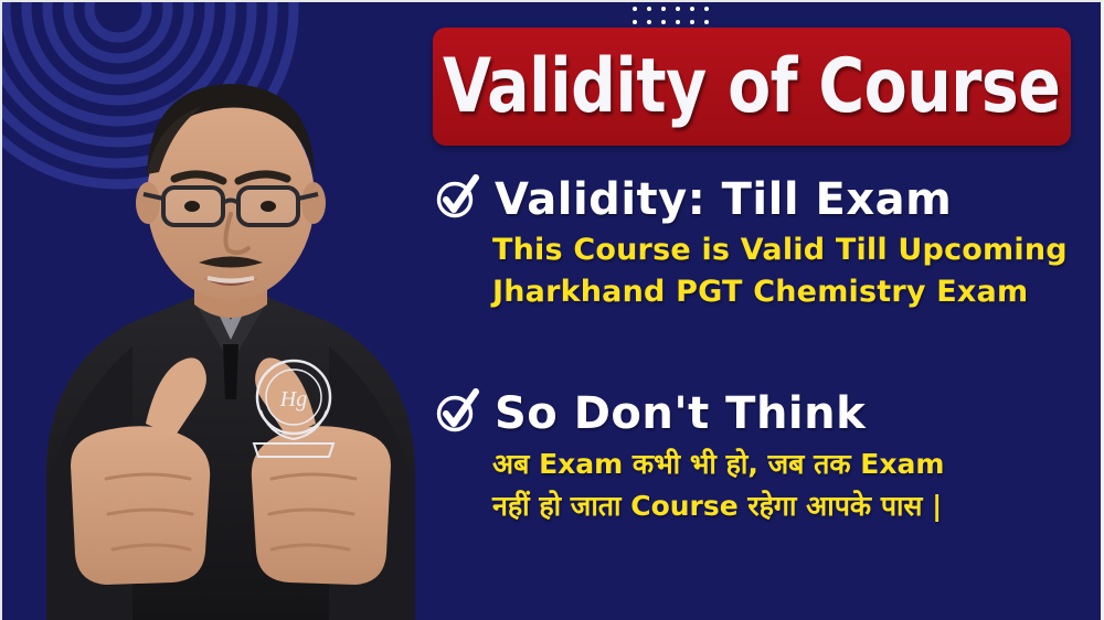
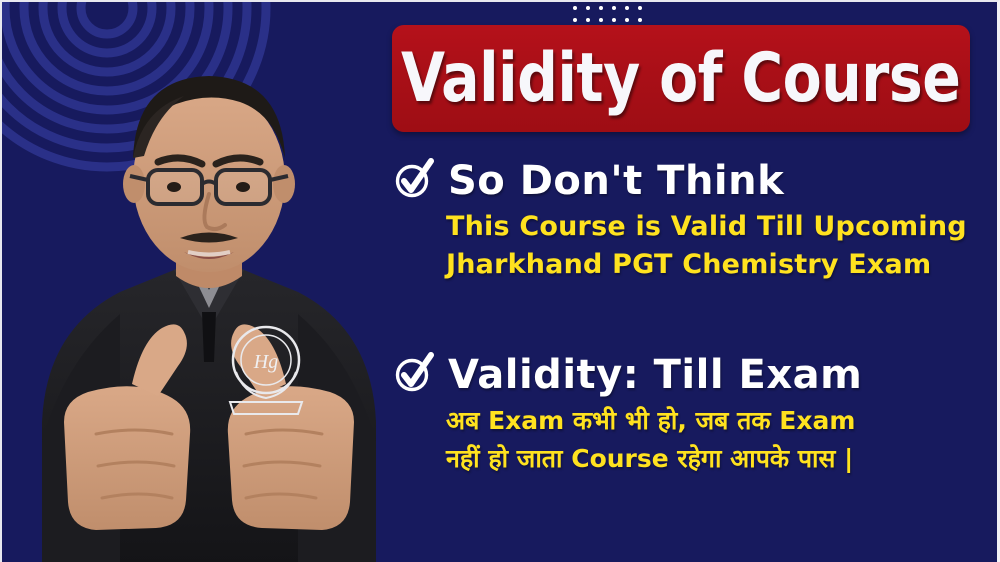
  Hg
  Validity of Course
- Validity: Till Exam
+ So Don't Think
  This Course is Valid Till Upcoming
  Jharkhand PGT Chemistry Exam
- So Don't Think
+ Validity: Till Exam
  अब Exam कभी भी हो, जब तक Exam
  नहीं हो जाता Course रहेगा आपके पास |
